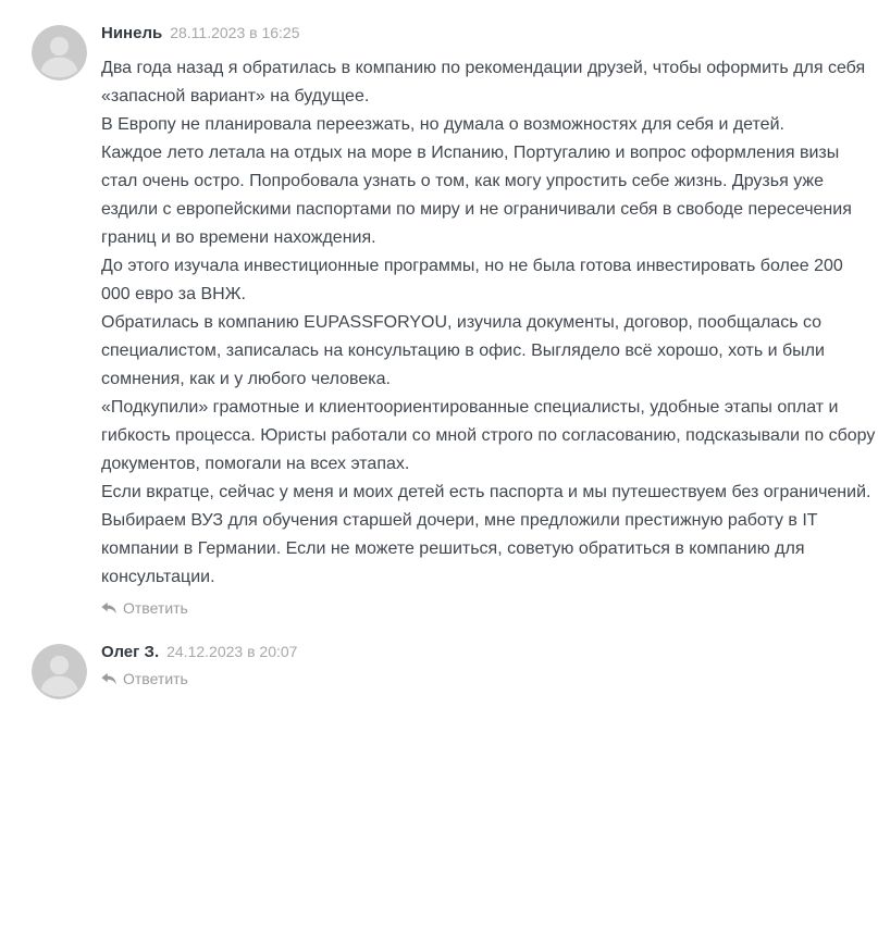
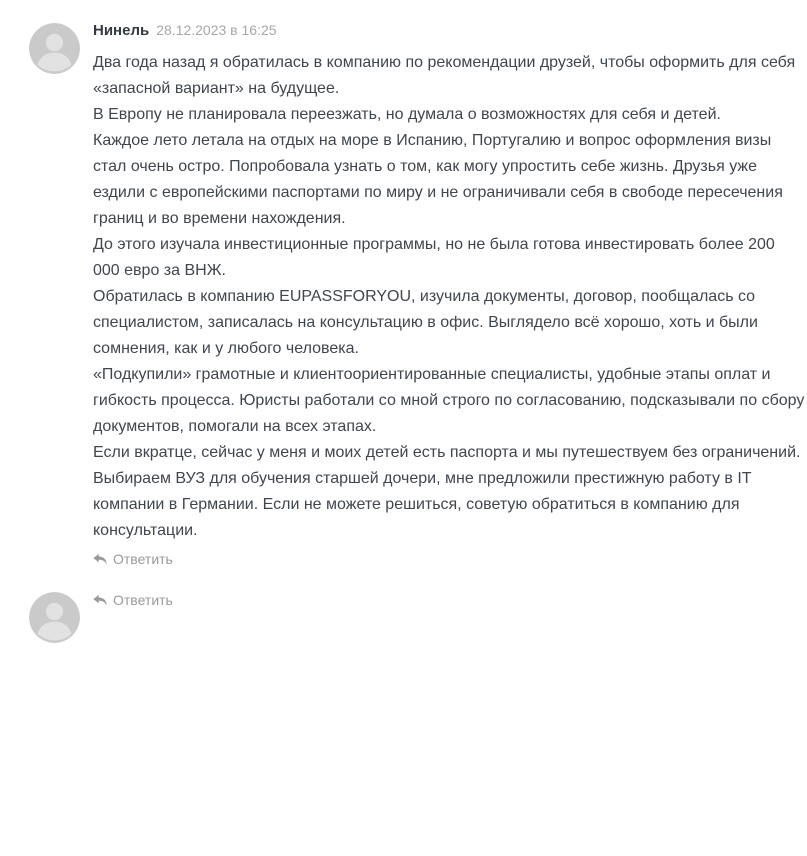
- Нинель 28.11.2023 в 16:25
+ Нинель 28.12.2023 в 16:25
  Два года назад я обратилась в компанию по рекомендации друзей, чтобы оформить для себя «запасной вариант» на будущее.
  В Европу не планировала переезжать, но думала о возможностях для себя и детей.
  Каждое лето летала на отдых на море в Испанию, Португалию и вопрос оформления визы стал очень остро. Попробовала узнать о том, как могу упростить себе жизнь. Друзья уже ездили с европейскими паспортами по миру и не ограничивали себя в свободе пересечения границ и во времени нахождения.
  До этого изучала инвестиционные программы, но не была готова инвестировать более 200 000 евро за ВНЖ.
  Обратилась в компанию EUPASSFORYOU, изучила документы, договор, пообщалась со специалистом, записалась на консультацию в офис. Выглядело всё хорошо, хоть и были сомнения, как и у любого человека.
  «Подкупили» грамотные и клиентоориентированные специалисты, удобные этапы оплат и гибкость процесса. Юристы работали со мной строго по согласованию, подсказывали по сбору документов, помогали на всех этапах.
  Если вкратце, сейчас у меня и моих детей есть паспорта и мы путешествуем без ограничений. Выбираем ВУЗ для обучения старшей дочери, мне предложили престижную работу в IT компании в Германии. Если не можете решиться, советую обратиться в компанию для консультации.
  Ответить
- Олег З. 24.12.2023 в 20:07
  Ответить
